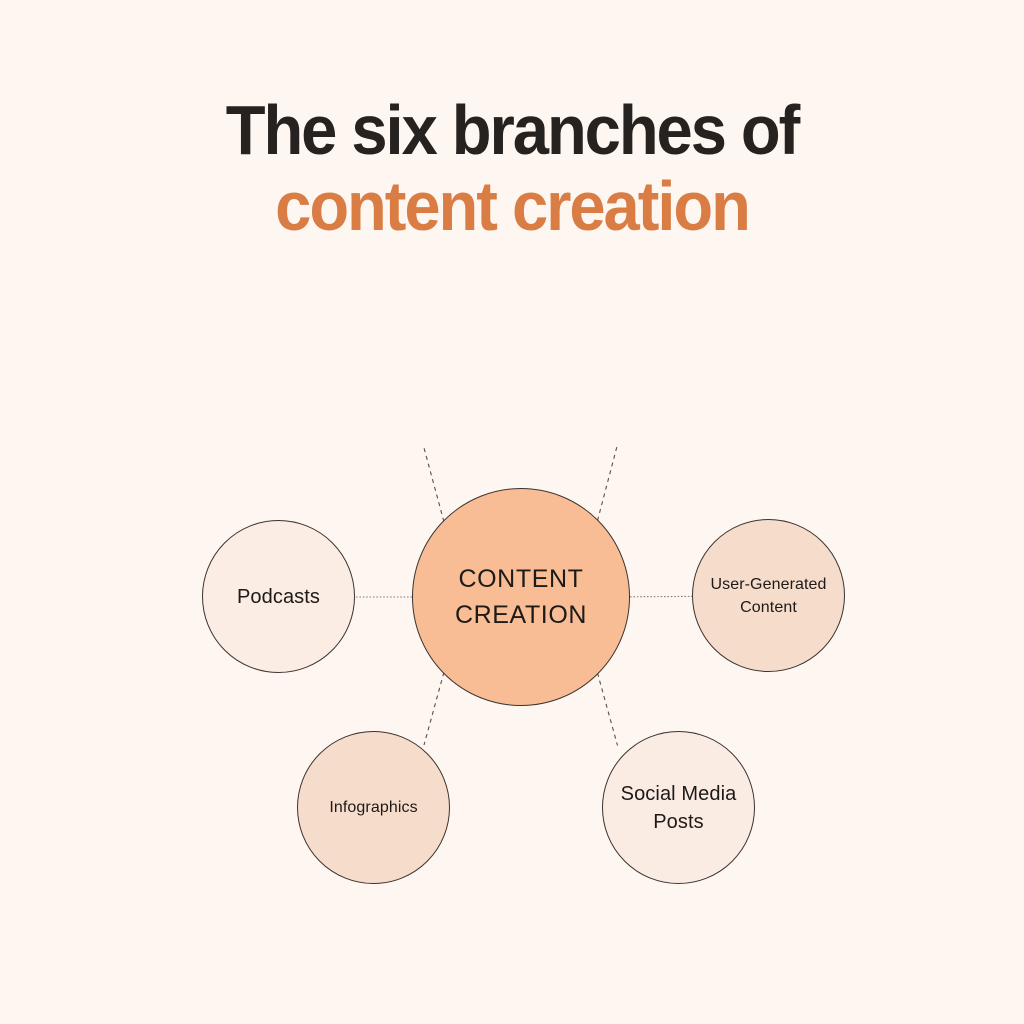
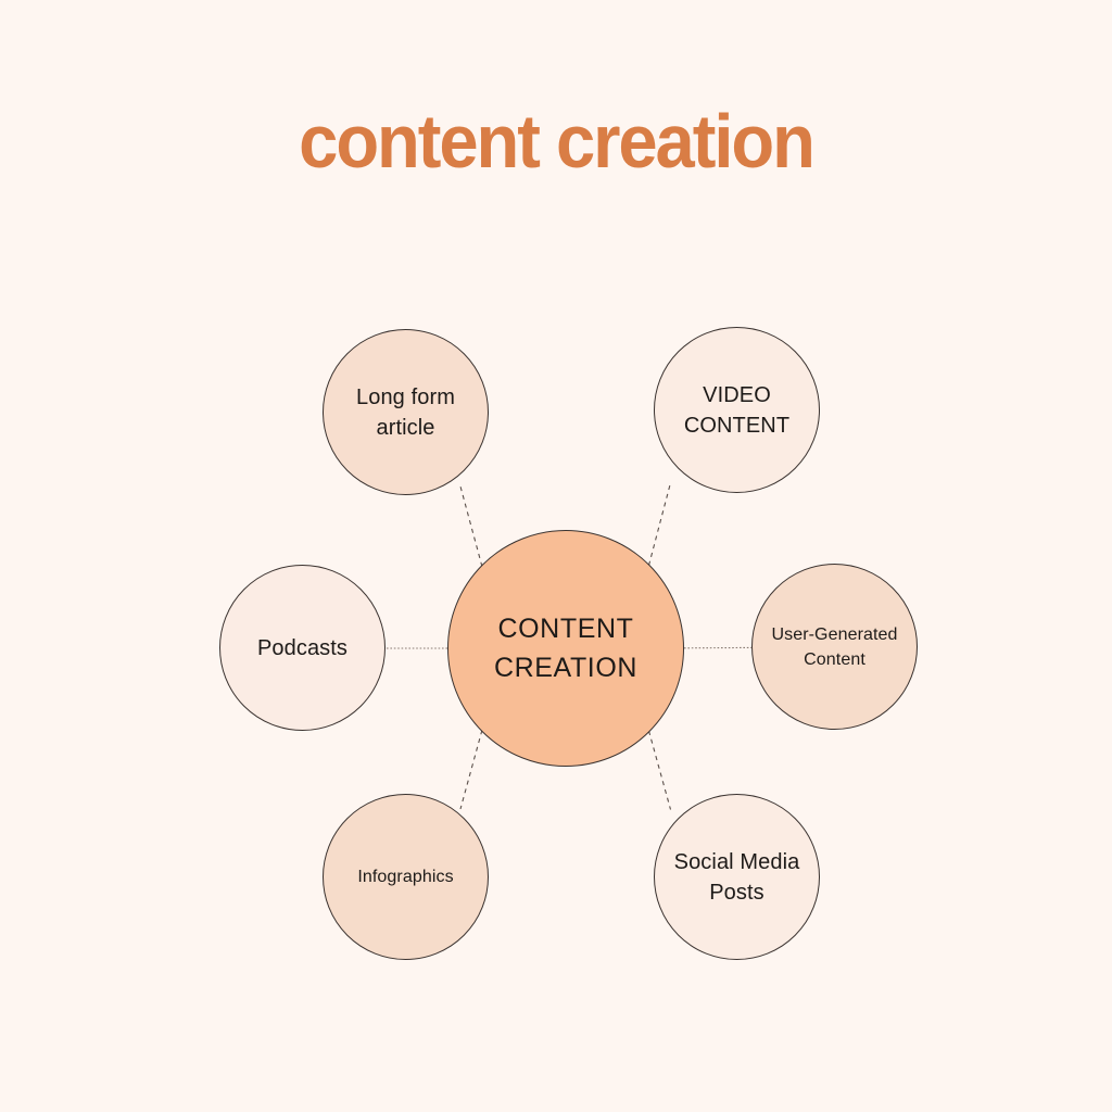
- The six branches of
  content creation
  CONTENT CREATION
+ Long form article
+ VIDEO CONTENT
  Podcasts
  User-Generated Content
  Infographics
  Social Media Posts
